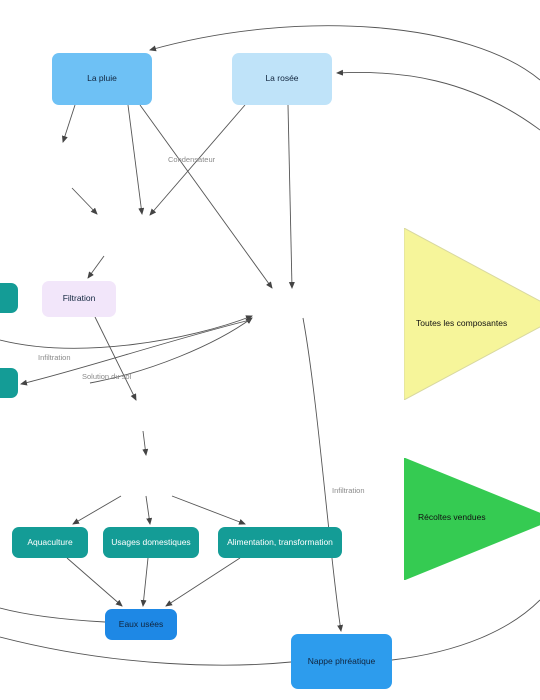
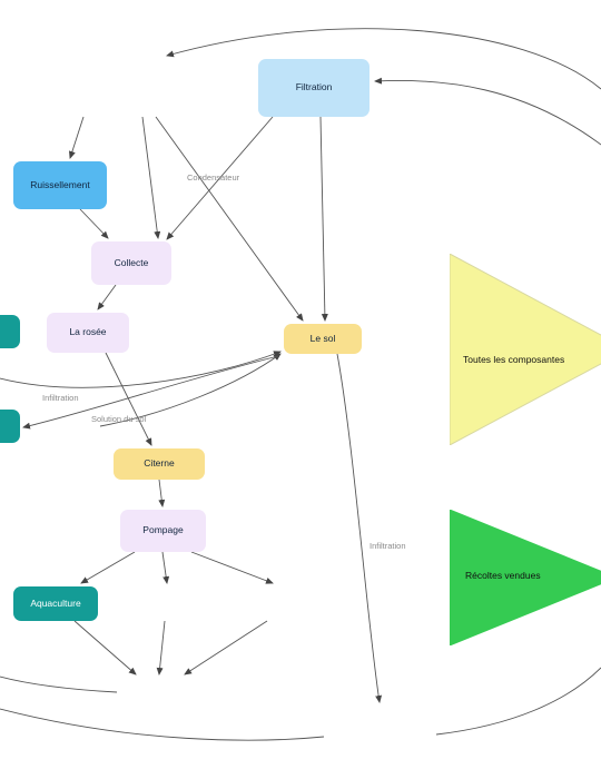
- La pluie
- La rosée
+ Filtration
+ Ruissellement
+ Collecte
- Filtration
+ La rosée
+ Le sol
+ Citerne
+ Pompage
  Aquaculture
- Usages domestiques
- Alimentation, transformation
- Eaux usées
- Nappe phréatique
  Toutes les composantes
  Récoltes vendues
  Condensateur
  Infiltration
  Solution du sol
  Infiltration
